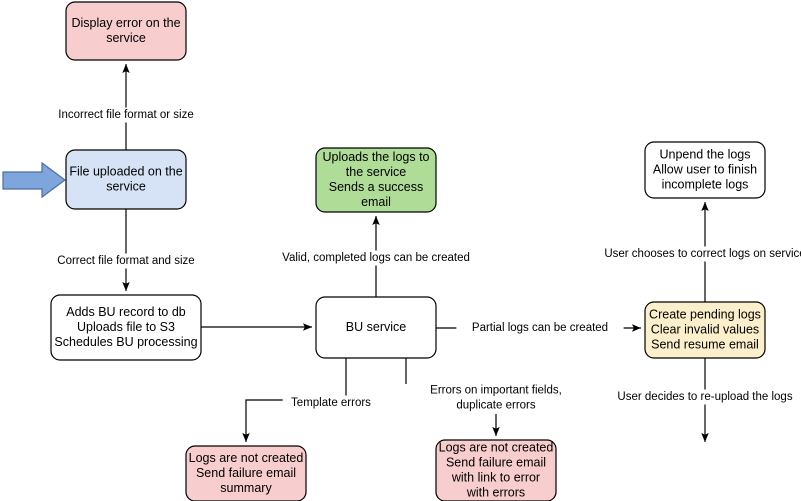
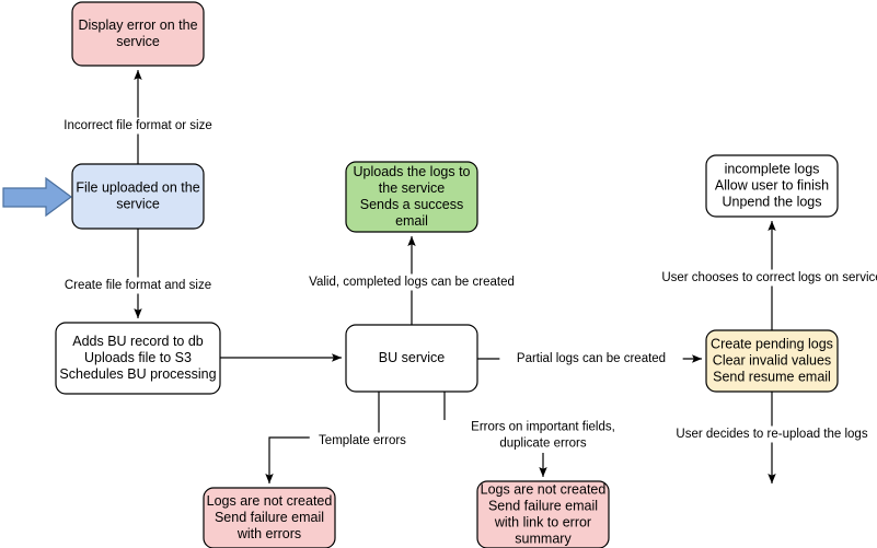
  Incorrect file format or size
- Correct file format and size
+ Create file format and size
  Valid, completed logs can be created
  Template errors
  Errors on important fields,
  duplicate errors
  Partial logs can be created
  User chooses to correct logs on servic
  User decides to re-upload the logs
  Display error on the
  service
  File uploaded on the
  service
  Adds BU record to db
  Uploads file to S3
  Schedules BU processing
  Uploads the logs to
  the service
  Sends a success
  email
  BU service
  Logs are not created
  Send failure email
- summary
+ with errors
  Logs are not created
  Send failure email
  with link to error
- with errors
+ summary
- Unpend the logs
+ incomplete logs
  Allow user to finish
- incomplete logs
+ Unpend the logs
  Create pending logs
  Clear invalid values
  Send resume email
